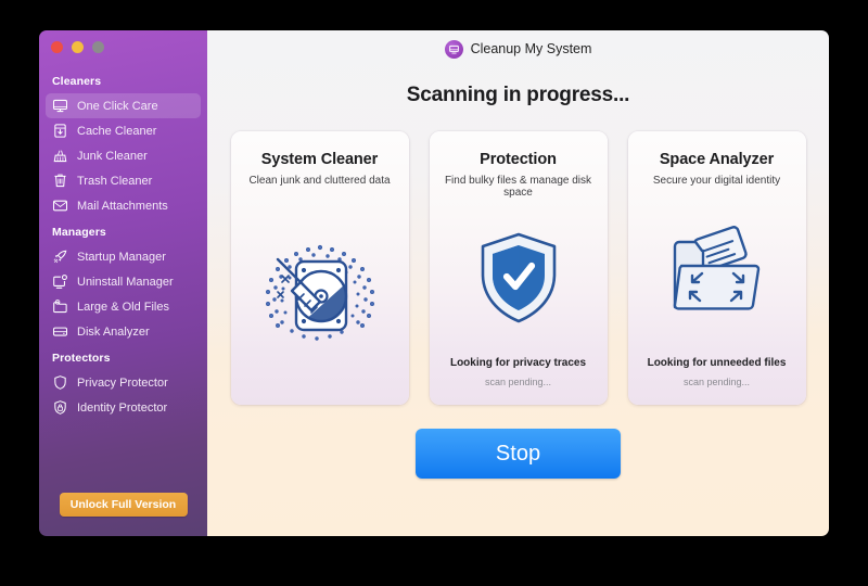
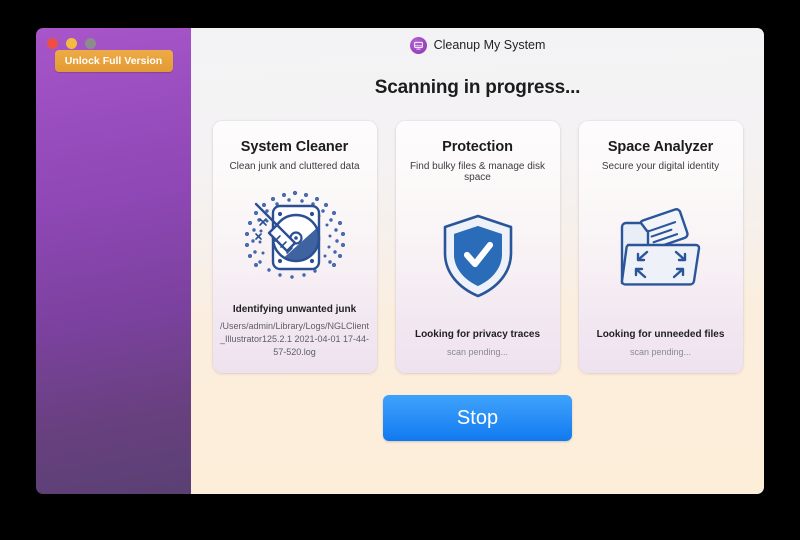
- Cleaners
- One Click Care
- Cache Cleaner
- Junk Cleaner
- Trash Cleaner
- Mail Attachments
- Managers
- Startup Manager
- Uninstall Manager
- Large & Old Files
- Disk Analyzer
- Protectors
- Privacy Protector
- Identity Protector
  Unlock Full Version
  Cleanup My System
  Scanning in progress...
  System Cleaner
  Clean junk and cluttered data
+ Identifying unwanted junk
+ /Users/admin/Library/Logs/NGLClient_Illustrator125.2.1 2021-04-01 17-44-57-520.log
  Protection
  Find bulky files & manage disk space
  Looking for privacy traces
  scan pending...
  Space Analyzer
  Secure your digital identity
  Looking for unneeded files
  scan pending...
  Stop
